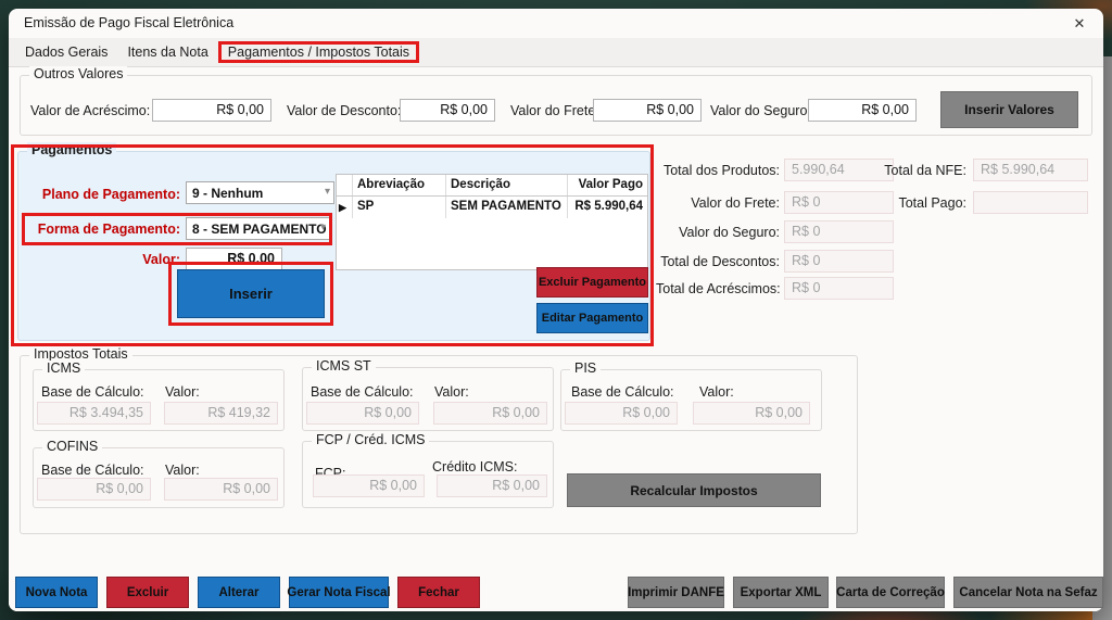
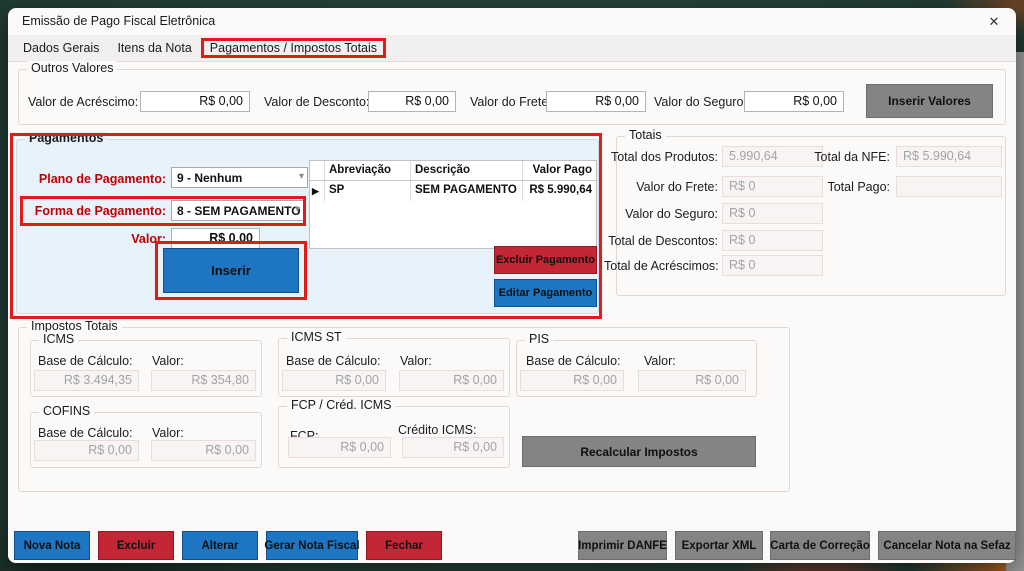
  Emissão de Pago Fiscal Eletrônica
  ✕
  Dados Gerais
  Itens da Nota
  Pagamentos / Impostos Totais
  Outros Valores
  Valor de Acréscimo:
  R$ 0,00
  Valor de Desconto
  R$ 0,00
  Valor do Frete
  R$ 0,00
  Valor do Seguro
  R$ 0,00
  Inserir Valores
  Pagamentos
  Plano de Pagamento:
  9 - Nenhum
  ▾
  Forma de Pagamento:
  8 - SEM PAGAMENTO
  ▾
  Valor:
  R$ 0,00
  Inserir
  Abreviação
  Descrição
  Valor Pago
  ▶
  SP
  SEM PAGAMENTO
  R$ 5.990,64
  Excluir Pagamento
  Editar Pagamento
+ Totais
  Total dos Produtos:
  5.990,64
  Total da NFE:
  R$ 5.990,64
  Valor do Frete:
  R$ 0
  Total Pago:
  Valor do Seguro:
  R$ 0
  Total de Descontos:
  R$ 0
  Total de Acréscimos:
  R$ 0
  Impostos Totais
  ICMS
  Base de Cálculo:
  Valor:
  R$ 3.494,35
- R$ 419,32
+ R$ 354,80
  ICMS ST
  Base de Cálculo:
  Valor:
  R$ 0,00
  R$ 0,00
  PIS
  Base de Cálculo:
  Valor:
  R$ 0,00
  R$ 0,00
  COFINS
  Base de Cálculo:
  Valor:
  R$ 0,00
  R$ 0,00
  FCP / Créd. ICMS
  FCP:
  R$ 0,00
  Crédito ICMS:
  R$ 0,00
  Recalcular Impostos
  Nova Nota
  Excluir
  Alterar
  Gerar Nota Fiscal
  Fechar
  Imprimir DANFE
  Exportar XML
  Carta de Correção
  Cancelar Nota na Sefaz
